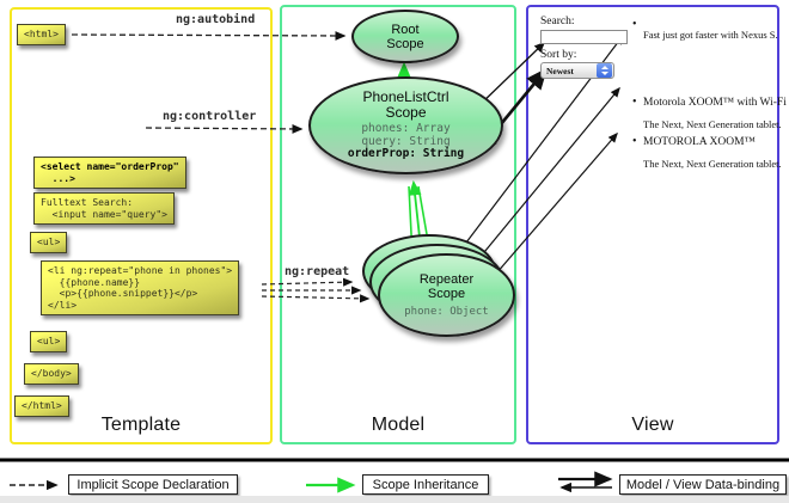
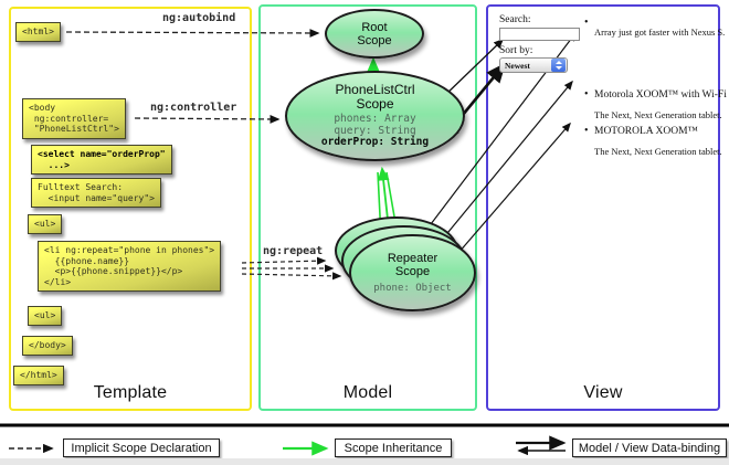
  Template
  Model
  View
  <html>
+ <body
+ ng:controller=
+ "PhoneListCtrl">
  <select name="orderProp"
  ...>
  Fulltext Search:
  <input name="query">
  <ul>
  <li ng:repeat="phone in phones">
  {{phone.name}}
  <p>{{phone.snippet}}</p>
  </li>
  <ul>
  </body>
  </html>
  ng:autobind
  ng:controller
  ng:repeat
  Root
  Scope
  PhoneListCtrl
  Scope
  phones: Array
  query: String
  orderProp: String
  Repeater
  Scope
  phone: Object
  Search:
  Sort by:
  Newest
  •
- Fast just got faster with Nexus S.
+ Array just got faster with Nexus S.
  •
  Motorola XOOM™ with Wi-Fi
  The Next, Next Generation tablet.
  •
  MOTOROLA XOOM™
  The Next, Next Generation tablet.
  Implicit Scope Declaration
  Scope Inheritance
  Model / View Data-binding
